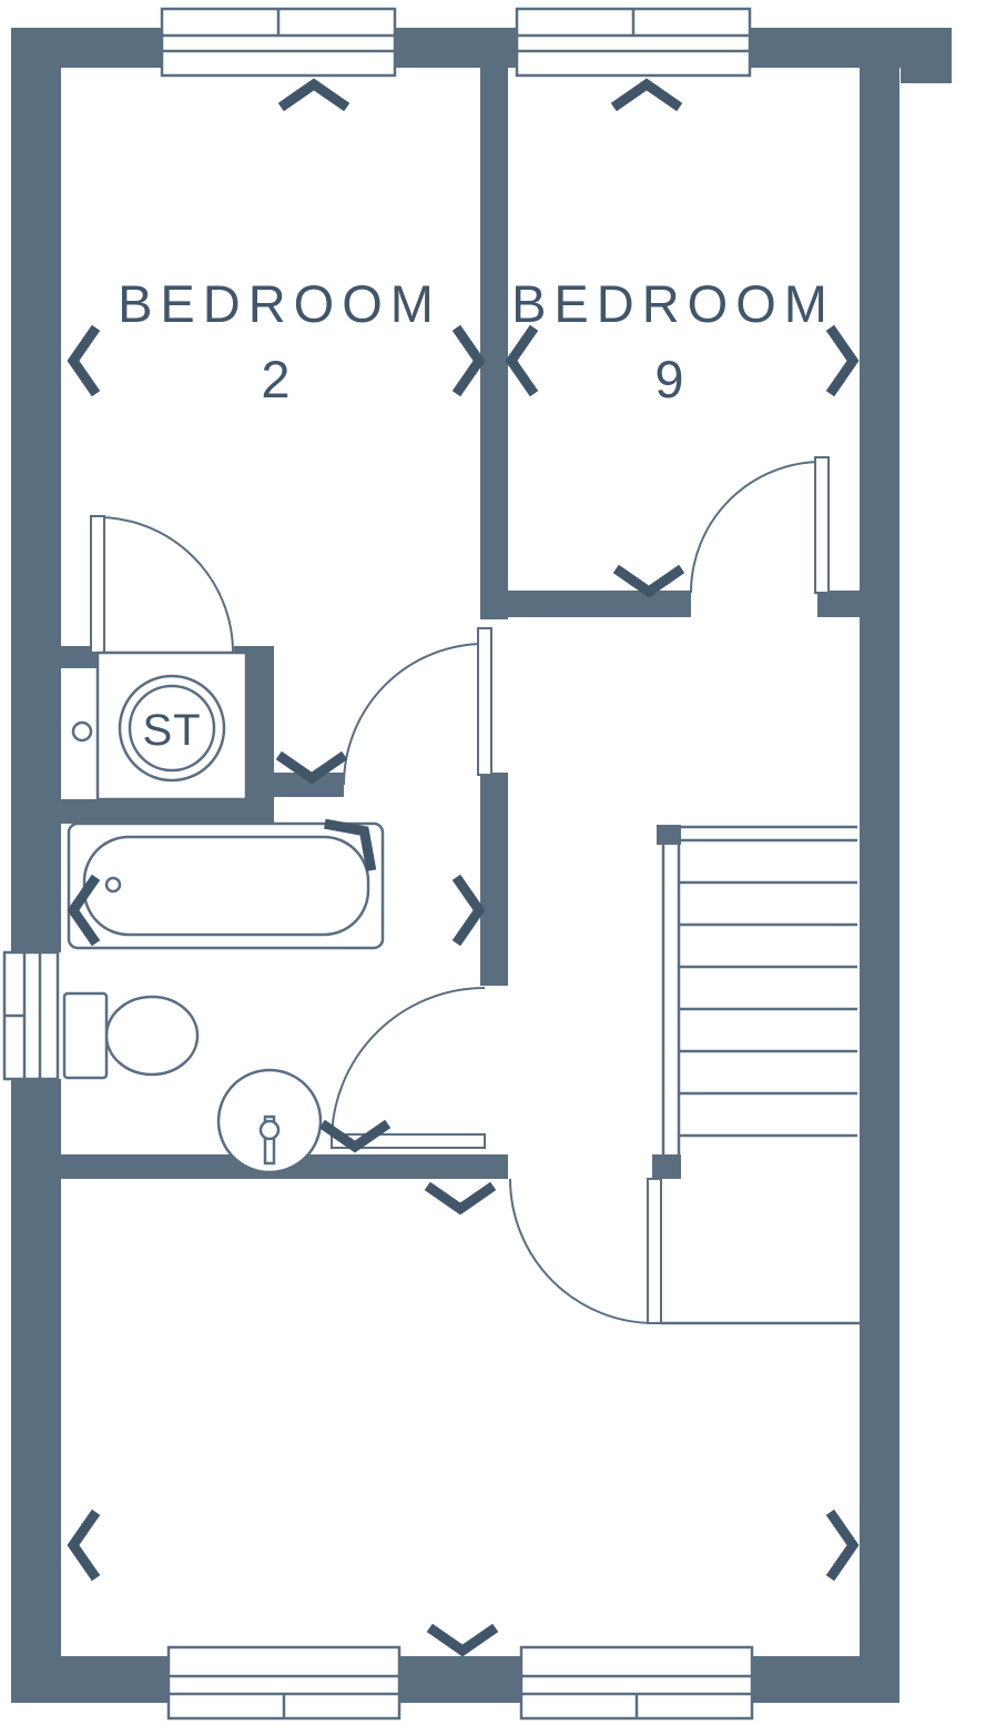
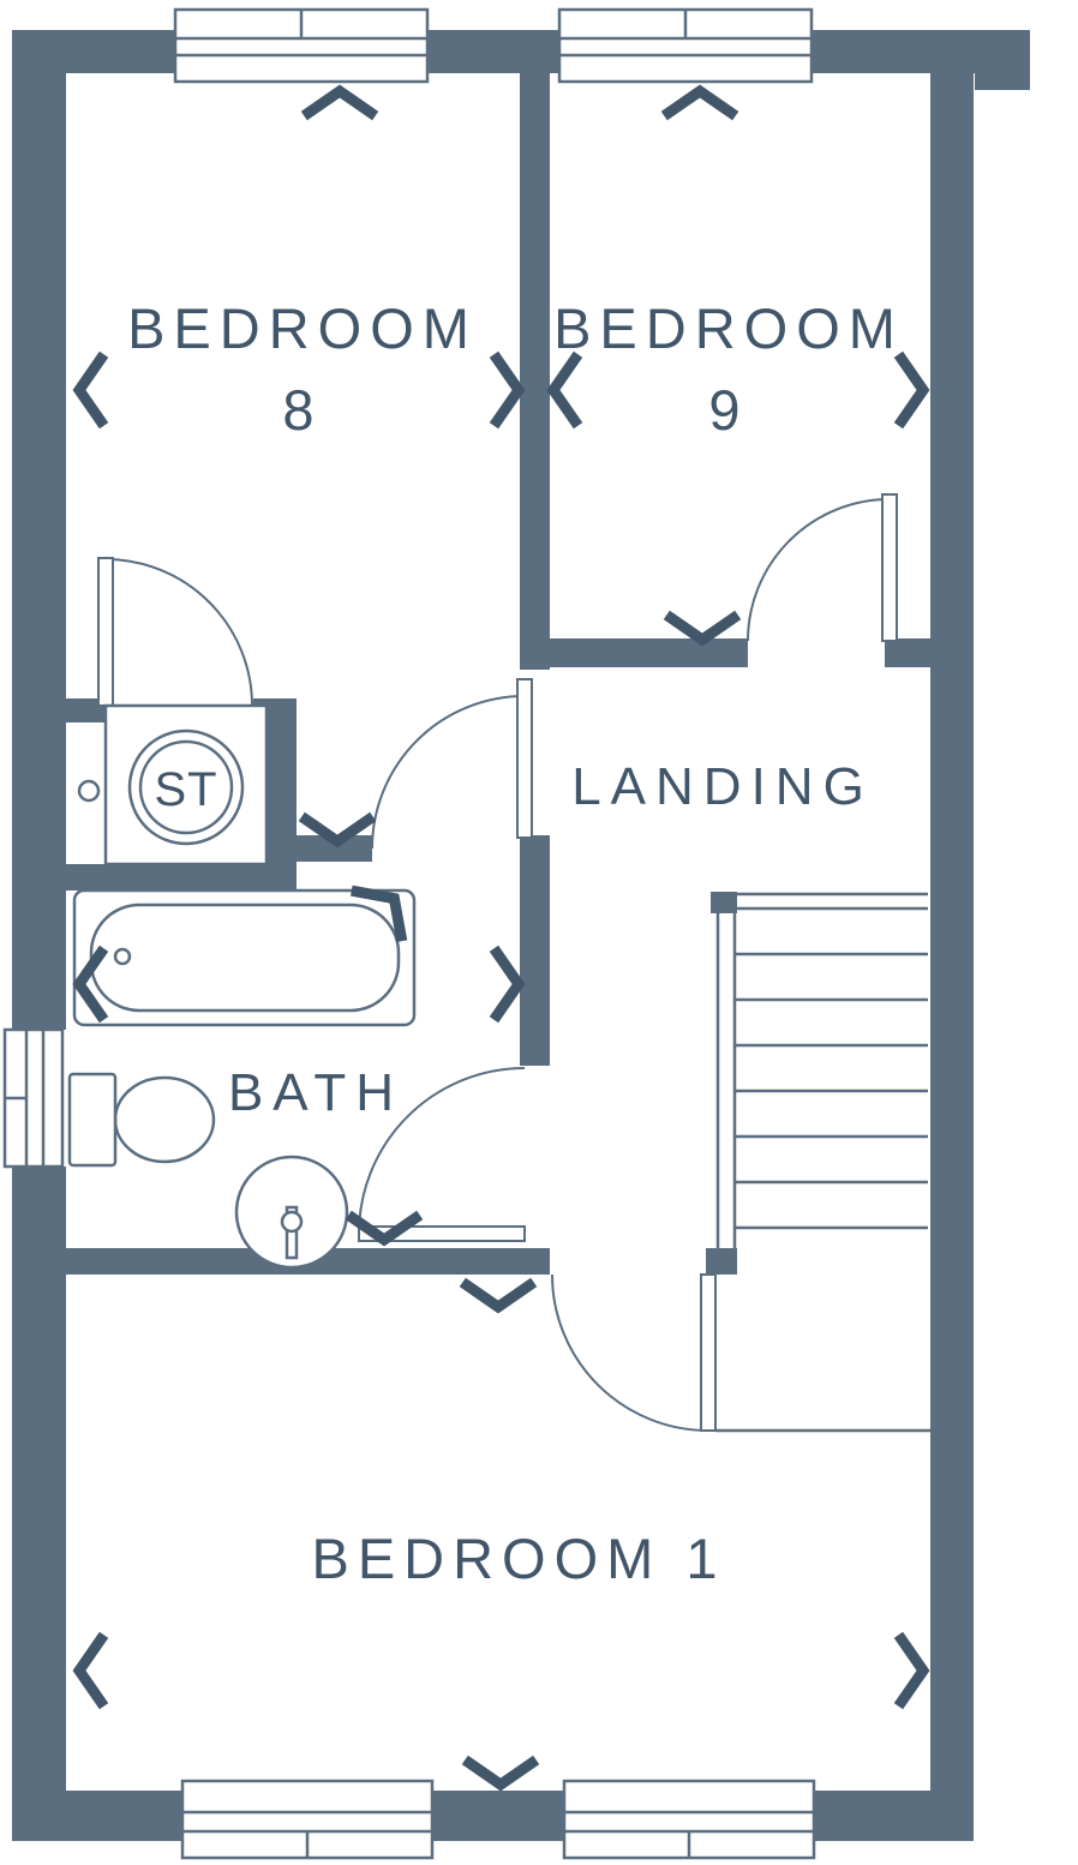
  BEDROOM
- 2
+ 8
  BEDROOM
  9
+ LANDING
+ BATH
+ BEDROOM 1
  ST
